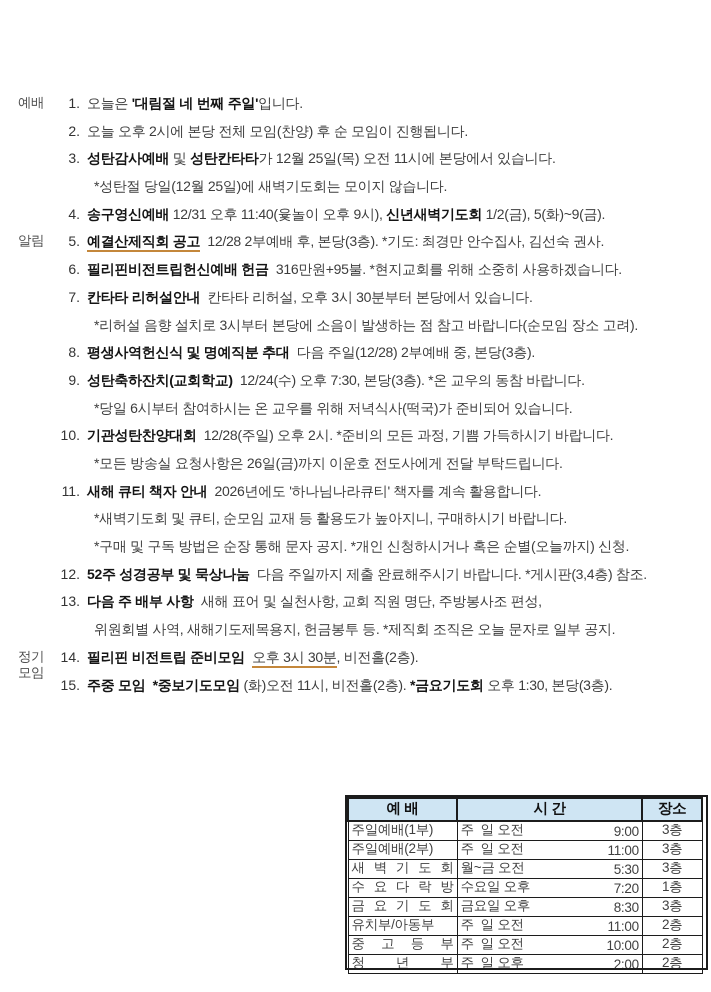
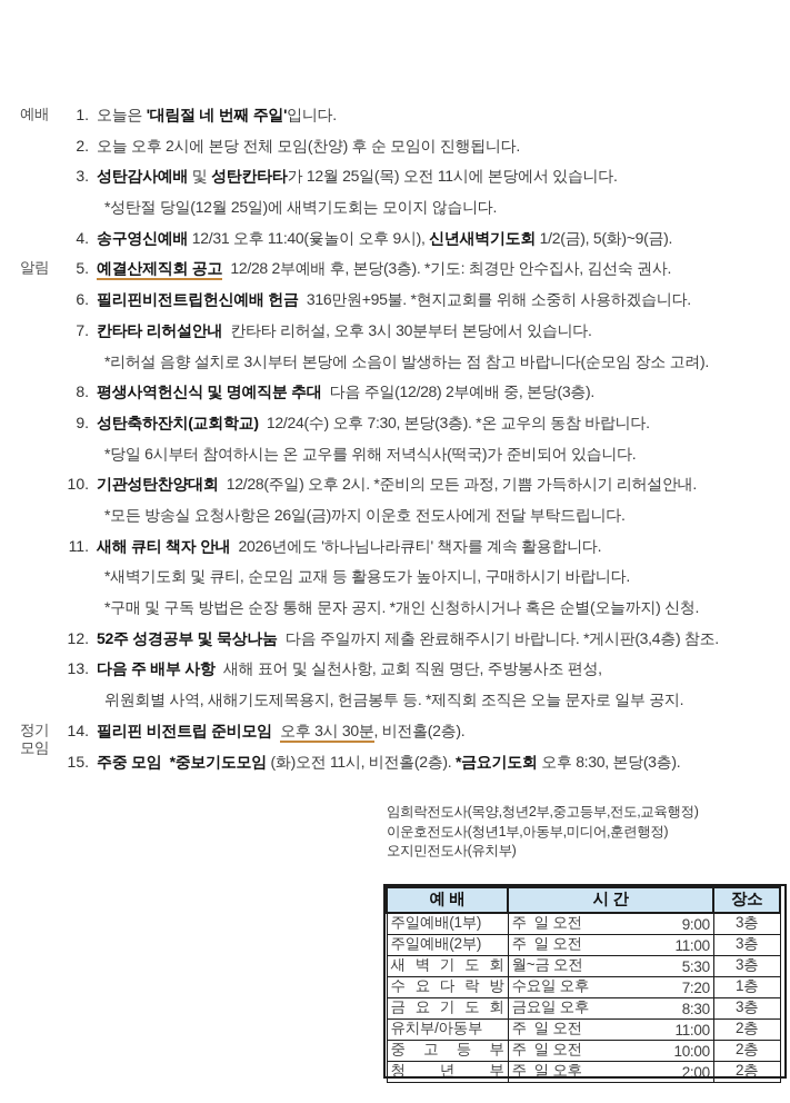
  예배
  1.
  오늘은 '대림절 네 번째 주일'입니다.
  2.
  오늘 오후 2시에 본당 전체 모임(찬양) 후 순 모임이 진행됩니다.
  3.
  성탄감사예배 및 성탄칸타타가 12월 25일(목) 오전 11시에 본당에서 있습니다.
  *성탄절 당일(12월 25일)에 새벽기도회는 모이지 않습니다.
  4.
  송구영신예배 12/31 오후 11:40(윷놀이 오후 9시), 신년새벽기도회 1/2(금), 5(화)~9(금).
  알림
  5.
  예결산제직회 공고 12/28 2부예배 후, 본당(3층). *기도: 최경만 안수집사, 김선숙 권사.
  6.
  필리핀비전트립헌신예배 헌금 316만원+95불. *현지교회를 위해 소중히 사용하겠습니다.
  7.
  칸타타 리허설안내 칸타타 리허설, 오후 3시 30분부터 본당에서 있습니다.
  *리허설 음향 설치로 3시부터 본당에 소음이 발생하는 점 참고 바랍니다(순모임 장소 고려).
  8.
  평생사역헌신식 및 명예직분 추대 다음 주일(12/28) 2부예배 중, 본당(3층).
  9.
  성탄축하잔치(교회학교) 12/24(수) 오후 7:30, 본당(3층). *온 교우의 동참 바랍니다.
  *당일 6시부터 참여하시는 온 교우를 위해 저녁식사(떡국)가 준비되어 있습니다.
  10.
- 기관성탄찬양대회 12/28(주일) 오후 2시. *준비의 모든 과정, 기쁨 가득하시기 바랍니다.
+ 기관성탄찬양대회 12/28(주일) 오후 2시. *준비의 모든 과정, 기쁨 가득하시기 리허설안내.
  *모든 방송실 요청사항은 26일(금)까지 이운호 전도사에게 전달 부탁드립니다.
  11.
  새해 큐티 책자 안내 2026년에도 '하나님나라큐티' 책자를 계속 활용합니다.
  *새벽기도회 및 큐티, 순모임 교재 등 활용도가 높아지니, 구매하시기 바랍니다.
  *구매 및 구독 방법은 순장 통해 문자 공지. *개인 신청하시거나 혹은 순별(오늘까지) 신청.
  12.
  52주 성경공부 및 묵상나눔 다음 주일까지 제출 완료해주시기 바랍니다. *게시판(3,4층) 참조.
  13.
  다음 주 배부 사항 새해 표어 및 실천사항, 교회 직원 명단, 주방봉사조 편성,
  위원회별 사역, 새해기도제목용지, 헌금봉투 등. *제직회 조직은 오늘 문자로 일부 공지.
  정기
  모임
  14.
  필리핀 비전트립 준비모임 오후 3시 30분, 비전홀(2층).
  15.
- 주중 모임 *중보기도모임 (화)오전 11시, 비전홀(2층). *금요기도회 오후 1:30, 본당(3층).
+ 주중 모임 *중보기도모임 (화)오전 11시, 비전홀(2층). *금요기도회 오후 8:30, 본당(3층).
+ 임희락전도사(목양,청년2부,중고등부,전도,교육행정)
+ 이운호전도사(청년1부,아동부,미디어,훈련행정)
+ 오지민전도사(유치부)
  예 배	시 간	장소
  주일예배(1부)	주 일 오전 9:00	3층
  주일예배(2부)	주 일 오전 11:00	3층
  새 벽 기 도 회	월~금 오전 5:30	3층
  수 요 다 락 방	수요일 오후 7:20	1층
  금 요 기 도 회	금요일 오후 8:30	3층
  유치부/아동부	주 일 오전 11:00	2층
  중 고 등 부	주 일 오전 10:00	2층
  청 년 부	주 일 오후 2:00	2층
